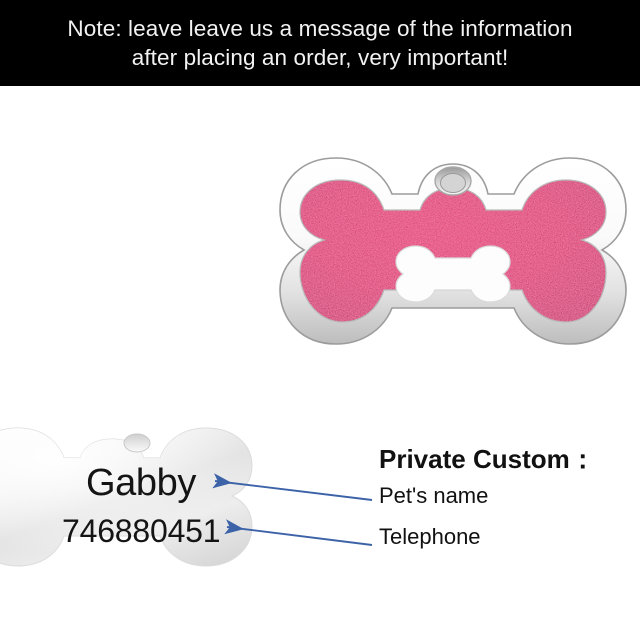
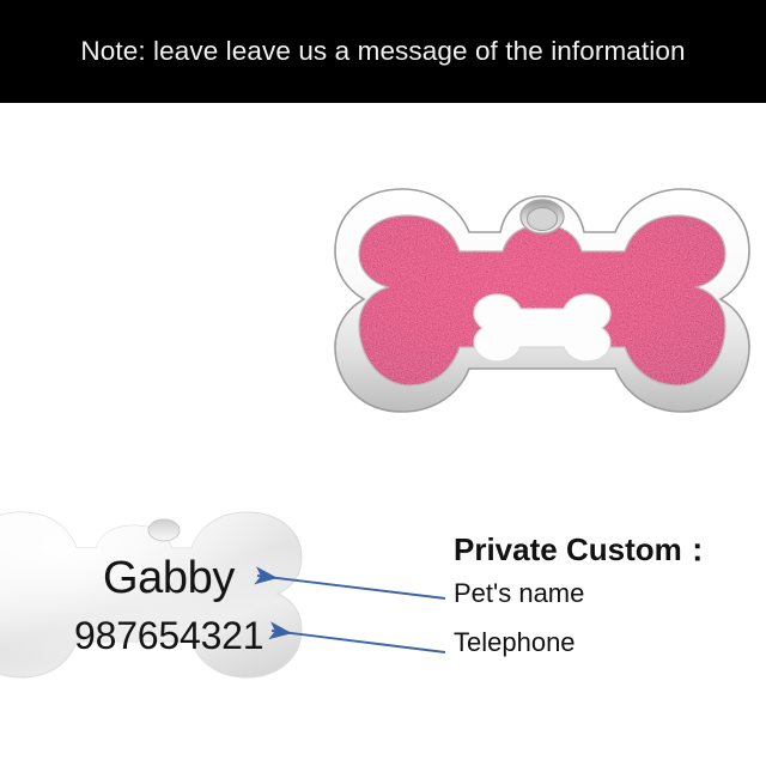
  Note: leave leave us a message of the information
- after placing an order, very important!
  Gabby
- 746880451
+ 987654321
  Private Custom：
  Pet's name
  Telephone
